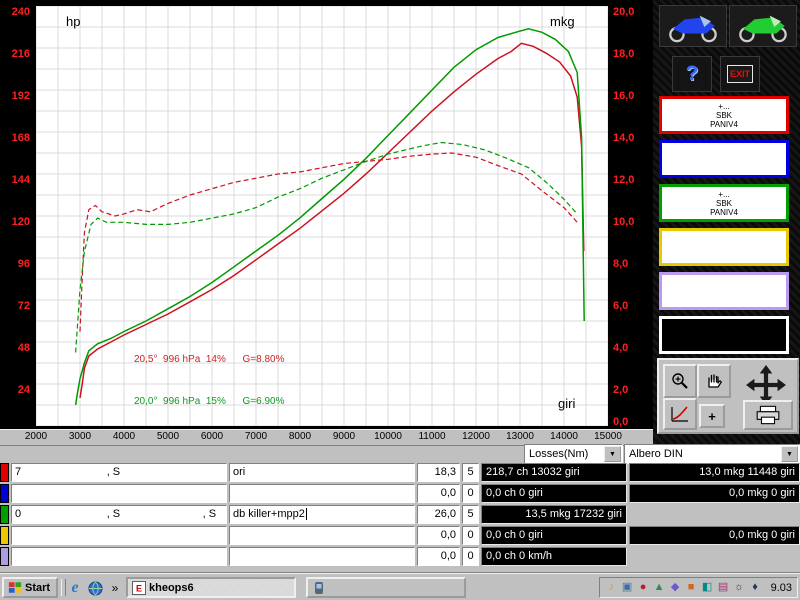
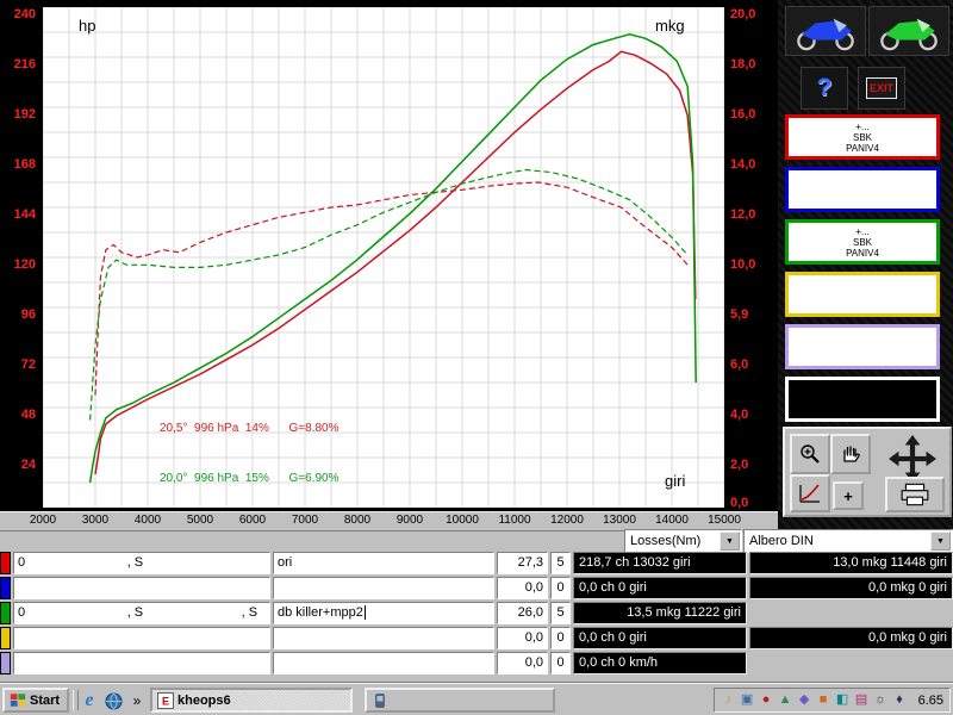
  240
  216
  192
  168
  144
  120
  96
  72
  48
  24
  20,0
  18,0
  16,0
  14,0
  12,0
  10,0
- 8,0
+ 5,9
  6,0
  4,0
  2,0
  0,0
  hp
  mkg
  giri
  20,5° 996 hPa 14% G=8.80%
  20,0° 996 hPa 15% G=6.90%
  2000
  3000
  4000
  5000
  6000
  7000
  8000
  9000
  10000
  11000
  12000
  13000
  14000
  15000
  Losses(Nm)
  Albero DIN
- 7 , S
+ 0 , S
  ori
- 18,3
+ 27,3
  5
  218,7 ch 13032 giri
  13,0 mkg 11448 giri
  0,0
  0
  0,0 ch 0 giri
  0,0 mkg 0 giri
  0 , S , S
  db killer+mpp2
  26,0
  5
- 13,5 mkg 17232 giri
+ 13,5 mkg 11222 giri
  0,0
  0
  0,0 ch 0 giri
  0,0 mkg 0 giri
  0,0
  0
  0,0 ch 0 km/h
  ?
  EXIT
  +...
  SBK
  PANIV4
  +...
  SBK
  PANIV4
  +
  Start
  e
  »
  E
  kheops6
  ♪
  ▣
  ●
  ▲
  ◆
  ■
  ◧
  ▤
  ☼
  ♦
- 9.03
+ 6.65
